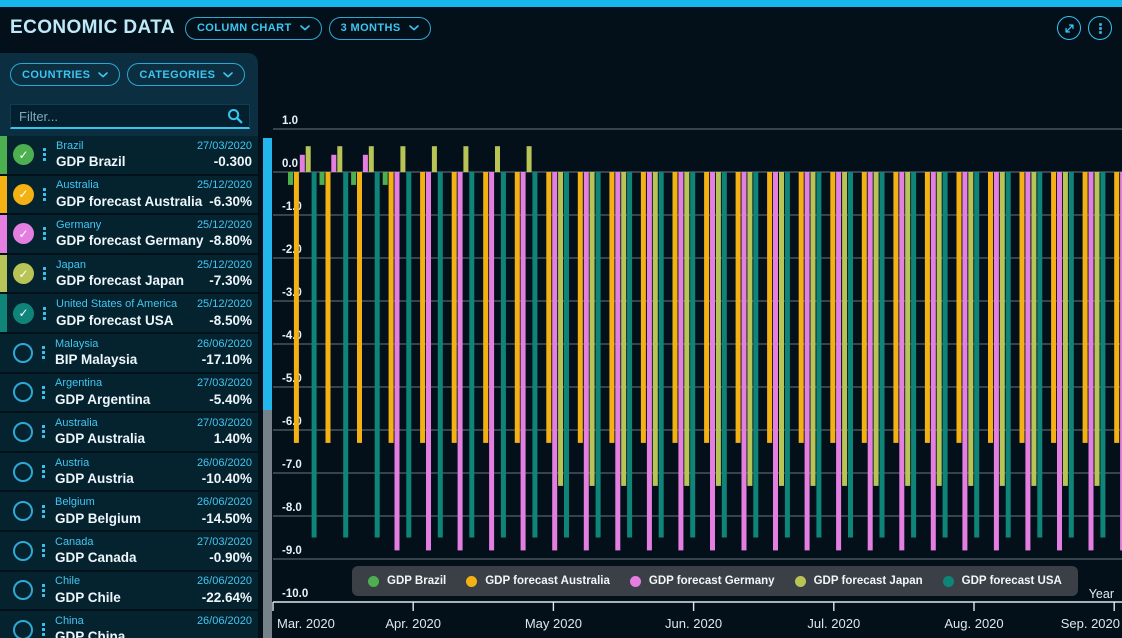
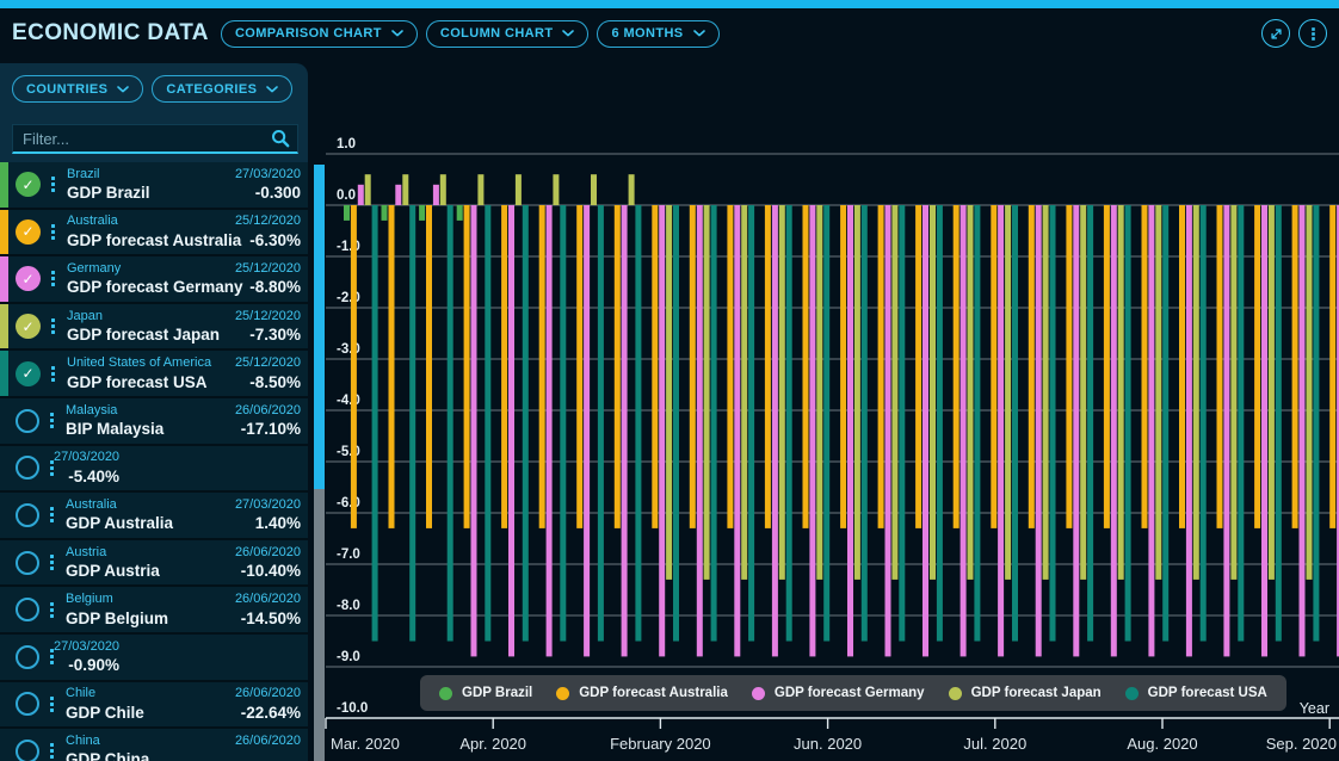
  ECONOMIC DATA
+ COMPARISON CHART
  COLUMN CHART
- 3 MONTHS
+ 6 MONTHS
  COUNTRIES
  CATEGORIES
  Filter...
  ✓
  Brazil
  GDP Brazil
  27/03/2020
  -0.300
  ✓
  Australia
  GDP forecast Australi
  25/12/2020
  -6.30%
  ✓
  Germany
  GDP forecast German
  25/12/2020
  -8.80%
  ✓
  Japan
  GDP forecast Japan
  25/12/2020
  -7.30%
  ✓
  United States of America
  GDP forecast USA
  25/12/2020
  -8.50%
  Malaysia
  BIP Malaysia
  26/06/2020
  -17.10%
- Argentina
- GDP Argentina
  27/03/2020
  -5.40%
  Australia
  GDP Australia
  27/03/2020
  1.40%
  Austria
  GDP Austria
  26/06/2020
  -10.40%
  Belgium
  GDP Belgium
  26/06/2020
  -14.50%
- Canada
- GDP Canada
  27/03/2020
  -0.90%
  Chile
  GDP Chile
  26/06/2020
  -22.64%
  China
  GDP China
  26/06/2020
  1.0
  0.0
  -1.
  -2.
  -3.
  -4.
  -5.
  -6.
  -7.0
  -8.0
  -9.0
  -10.0
  Mar. 2020
  Apr. 2020
- May 2020
+ February 2020
  Jun. 2020
  Jul. 2020
  Aug. 2020
  Sep. 2020
  Year
  GDP Brazil
  GDP forecast Australia
  GDP forecast Germany
  GDP forecast Japan
  GDP forecast USA
